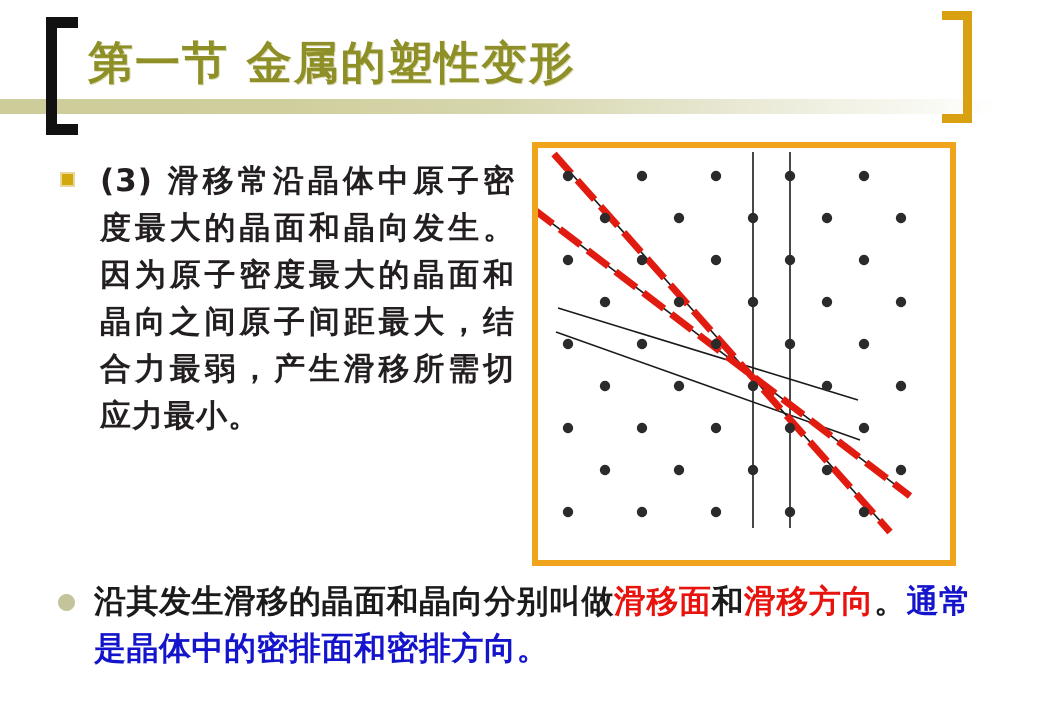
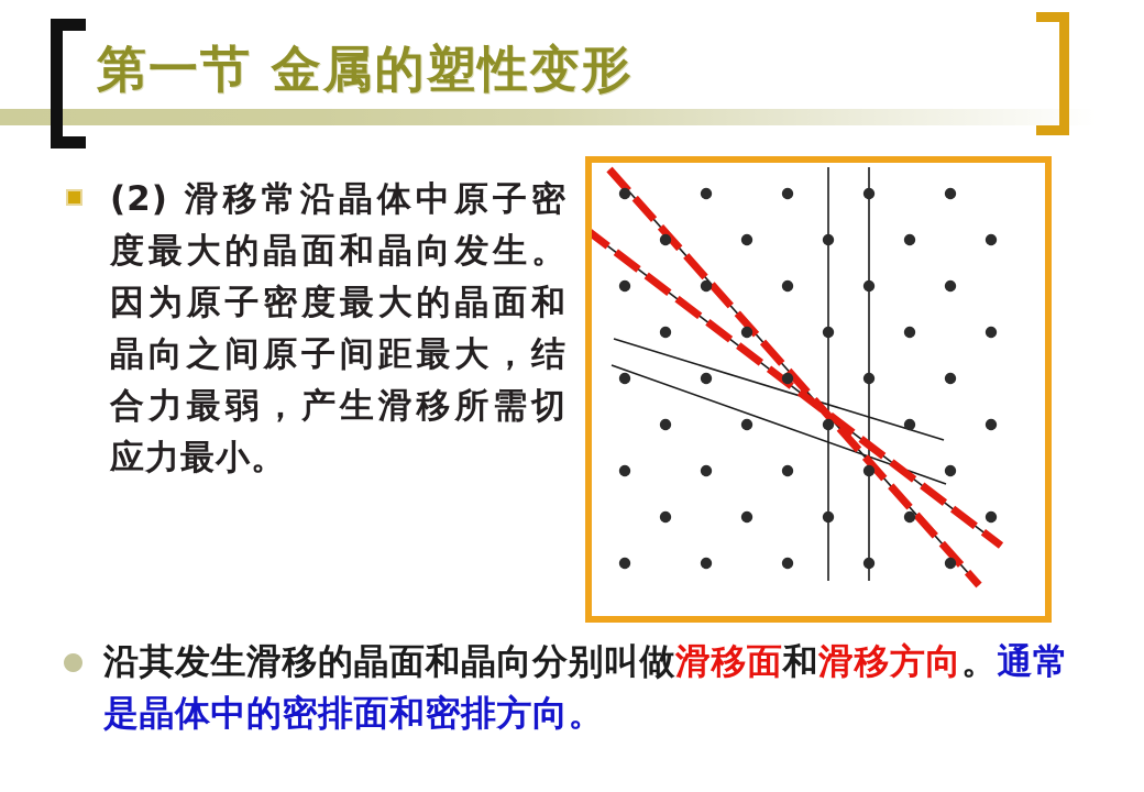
  第一节 金属的塑性变形
- (3) 滑移常沿晶体中原子密度最大的晶面和晶向发生。因为原子密度最大的晶面和晶向之间原子间距最大，结合力最弱，产生滑移所需切应力最小。
+ (2) 滑移常沿晶体中原子密度最大的晶面和晶向发生。因为原子密度最大的晶面和晶向之间原子间距最大，结合力最弱，产生滑移所需切应力最小。
  沿其发生滑移的晶面和晶向分别叫做滑移面和滑移方向。通常是晶体中的密排面和密排方向。
